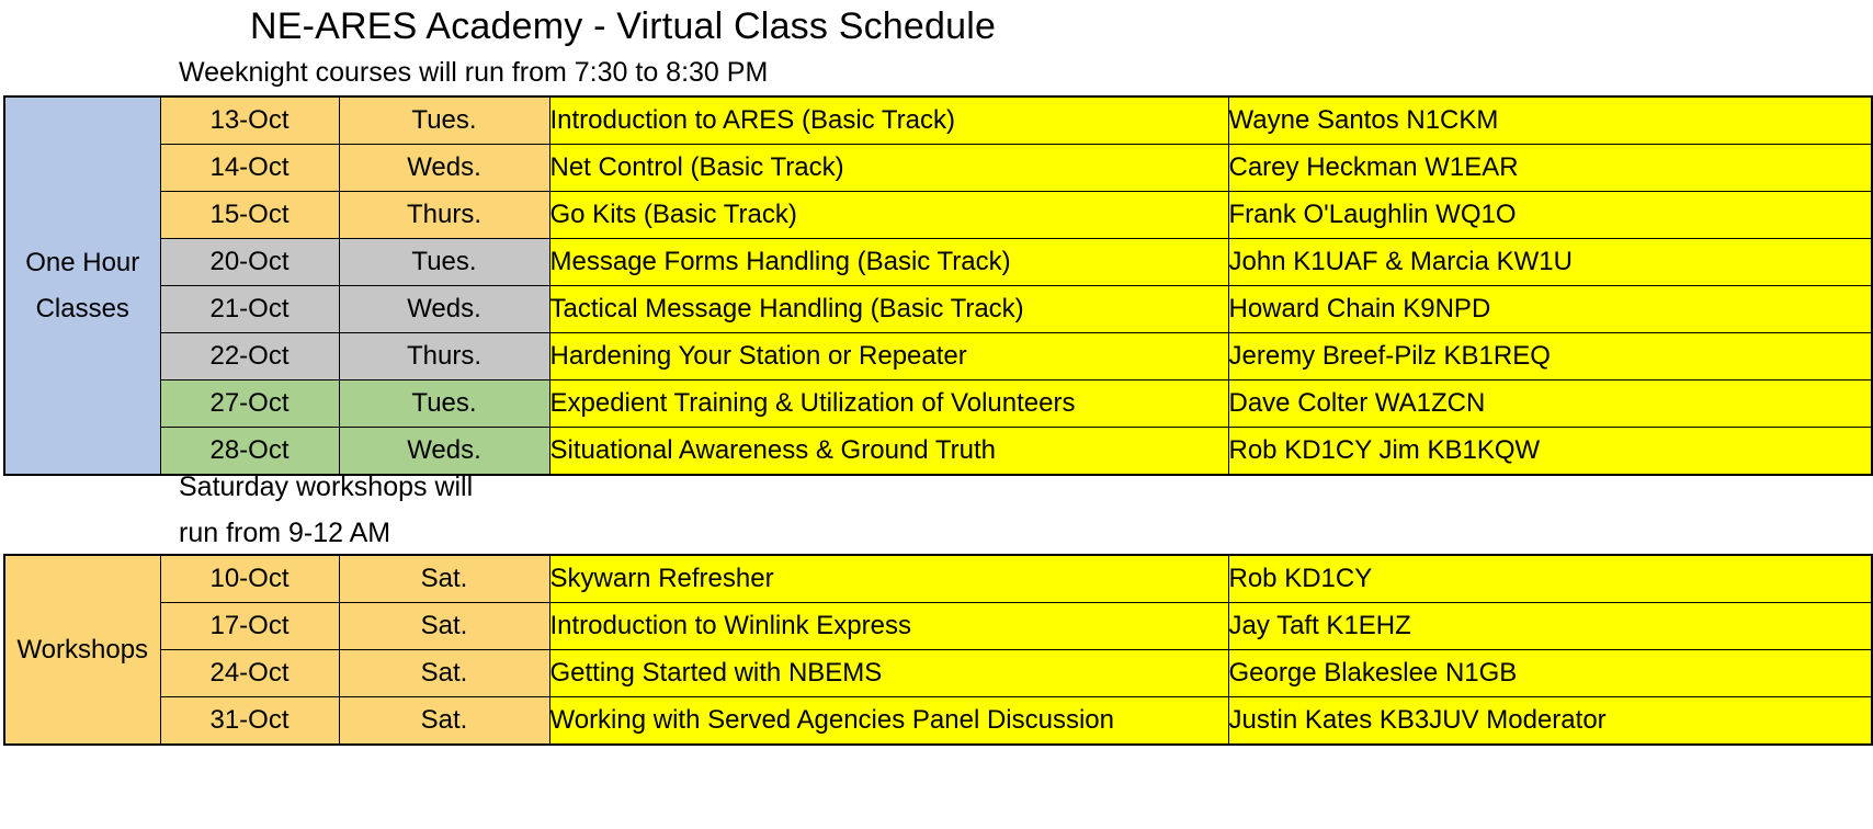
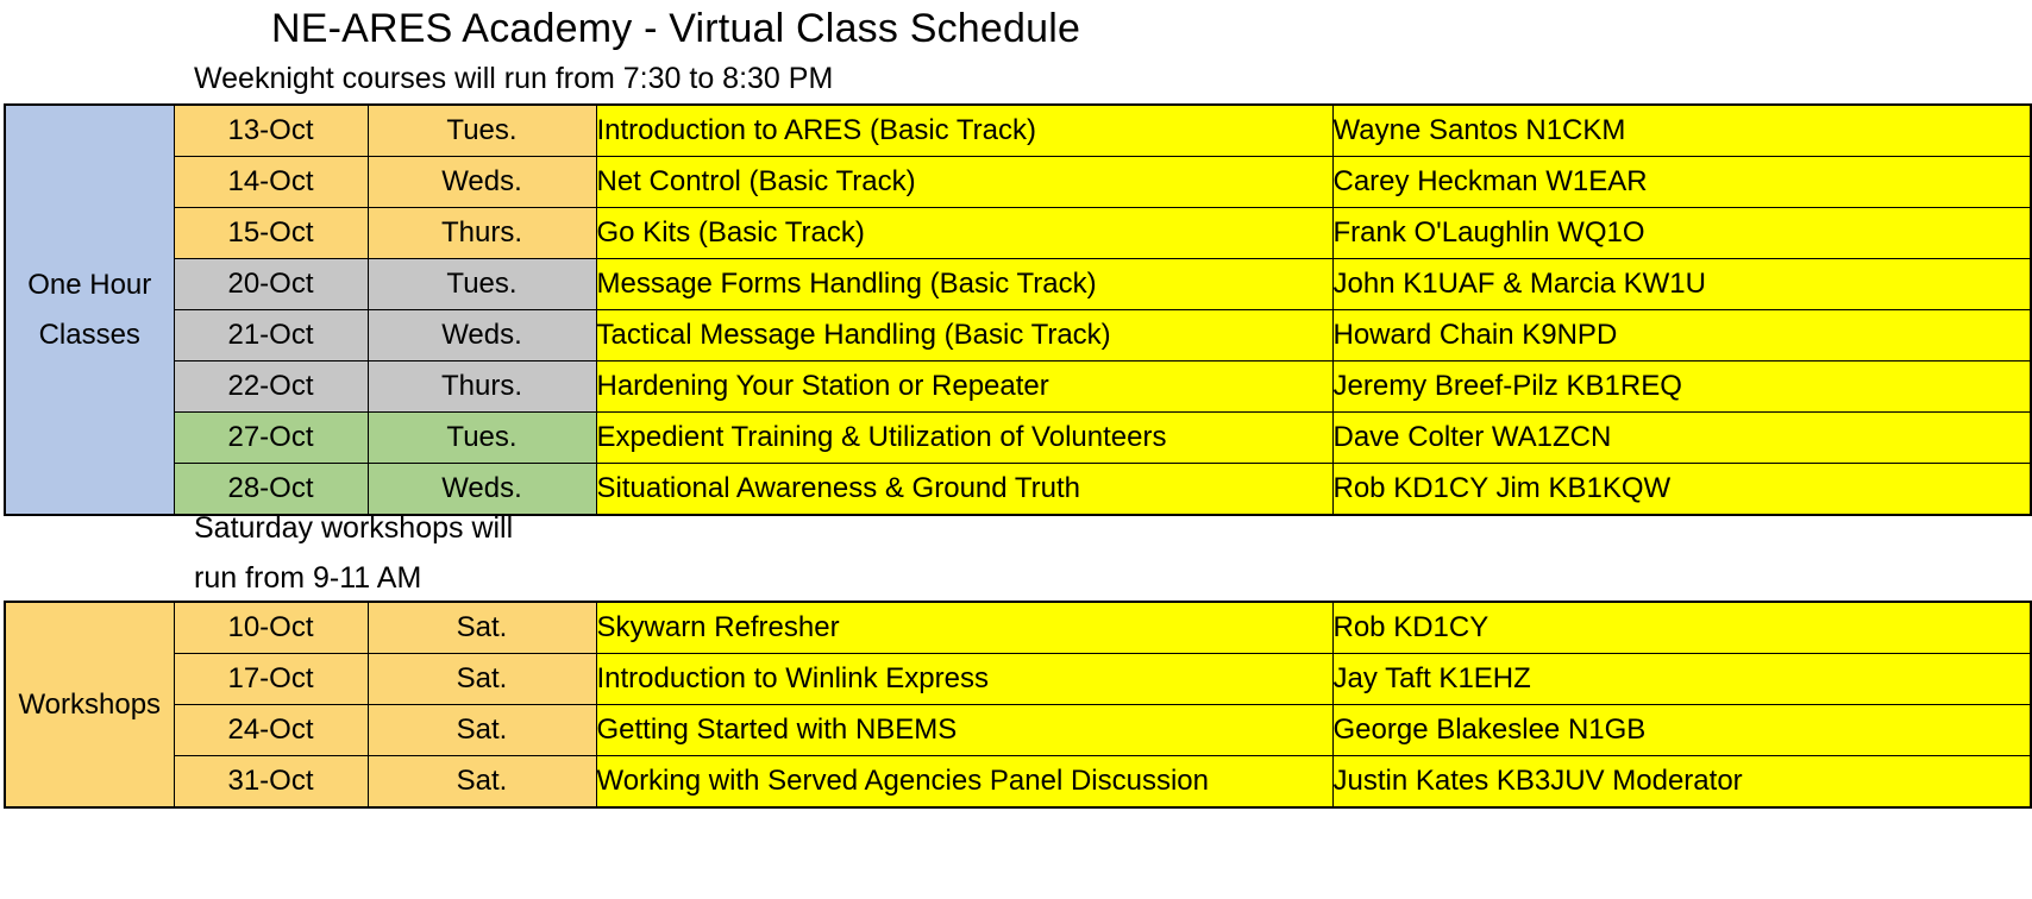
  NE-ARES Academy - Virtual Class Schedule
  Weeknight courses will run from 7:30 to 8:30 PM
  Saturday workshops will
- run from 9-12 AM
+ run from 9-11 AM
  One HourClasses	13-Oct	Tues.	Introduction to ARES (Basic Track)	Wayne Santos N1CKM
  14-Oct	Weds.	Net Control (Basic Track)	Carey Heckman W1EAR
  15-Oct	Thurs.	Go Kits (Basic Track)	Frank O'Laughlin WQ1O
  20-Oct	Tues.	Message Forms Handling (Basic Track)	John K1UAF & Marcia KW1U
  21-Oct	Weds.	Tactical Message Handling (Basic Track)	Howard Chain K9NPD
  22-Oct	Thurs.	Hardening Your Station or Repeater	Jeremy Breef-Pilz KB1REQ
  27-Oct	Tues.	Expedient Training & Utilization of Volunteers	Dave Colter WA1ZCN
  28-Oct	Weds.	Situational Awareness & Ground Truth	Rob KD1CY Jim KB1KQW
  Workshops	10-Oct	Sat.	Skywarn Refresher	Rob KD1CY
  17-Oct	Sat.	Introduction to Winlink Express	Jay Taft K1EHZ
  24-Oct	Sat.	Getting Started with NBEMS	George Blakeslee N1GB
  31-Oct	Sat.	Working with Served Agencies Panel Discussion	Justin Kates KB3JUV Moderator
